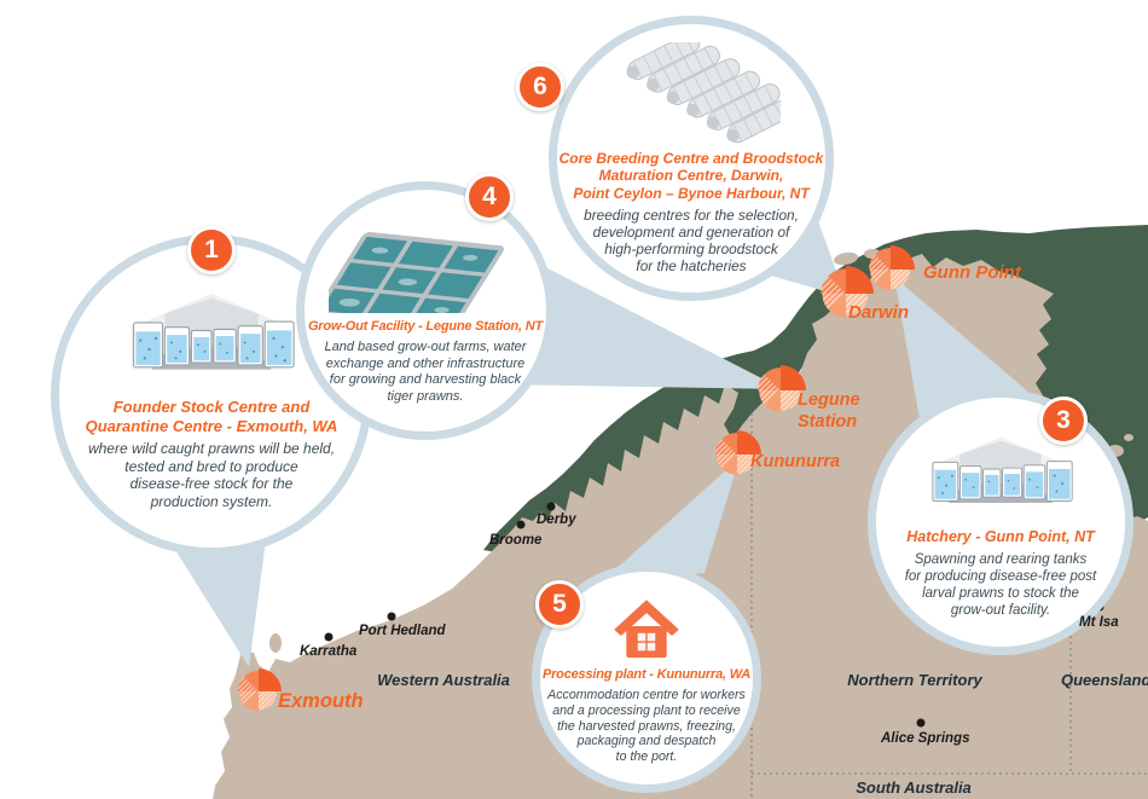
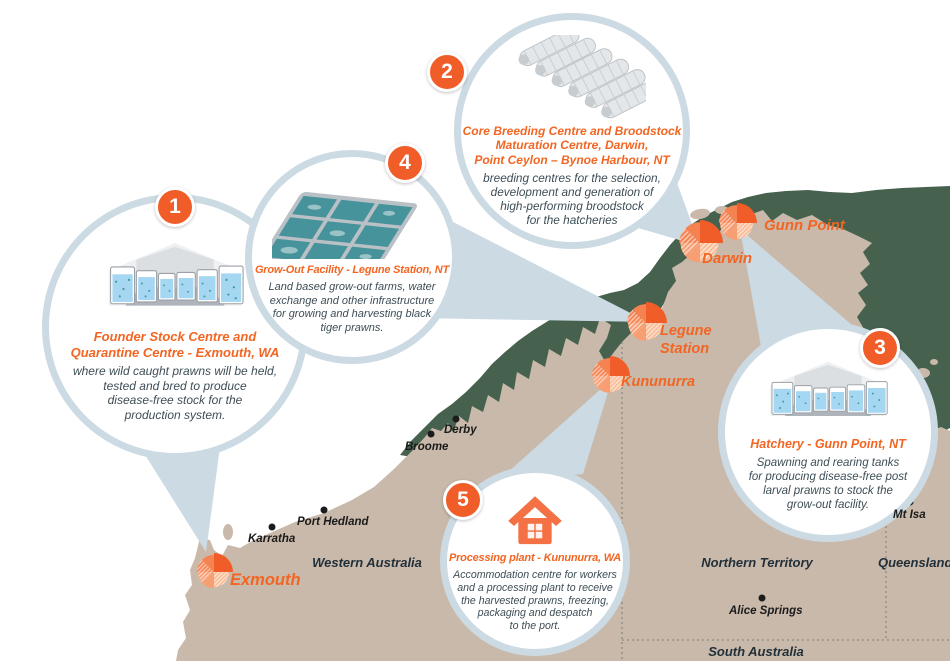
  Founder Stock Centre and
  Quarantine Centre - Exmouth, WA
  where wild caught prawns will be held,
  tested and bred to produce
  disease-free stock for the
  production system.
  Core Breeding Centre and Broodstock
  Maturation Centre, Darwin,
  Point Ceylon – Bynoe Harbour, NT
  breeding centres for the selection,
  development and generation of
  high-performing broodstock
  for the hatcheries
  Hatchery - Gunn Point, NT
  Spawning and rearing tanks
  for producing disease-free post
  larval prawns to stock the
  grow-out facility.
  Grow-Out Facility - Legune Station, NT
  Land based grow-out farms, water
  exchange and other infrastructure
  for growing and harvesting black
  tiger prawns.
  Processing plant - Kununurra, WA
  Accommodation centre for workers
  and a processing plant to receive
  the harvested prawns, freezing,
  packaging and despatch
  to the port.
  1
- 6
+ 2
  3
  4
  5
  Gunn Point
  Darwin
  Legune
  Station
  Kununurra
  Exmouth
  Derby
  Broome
  Port Hedland
  Karratha
  Mt Isa
  Alice Springs
  Western Australia
  Northern Territory
  Queensland
  South Australia
